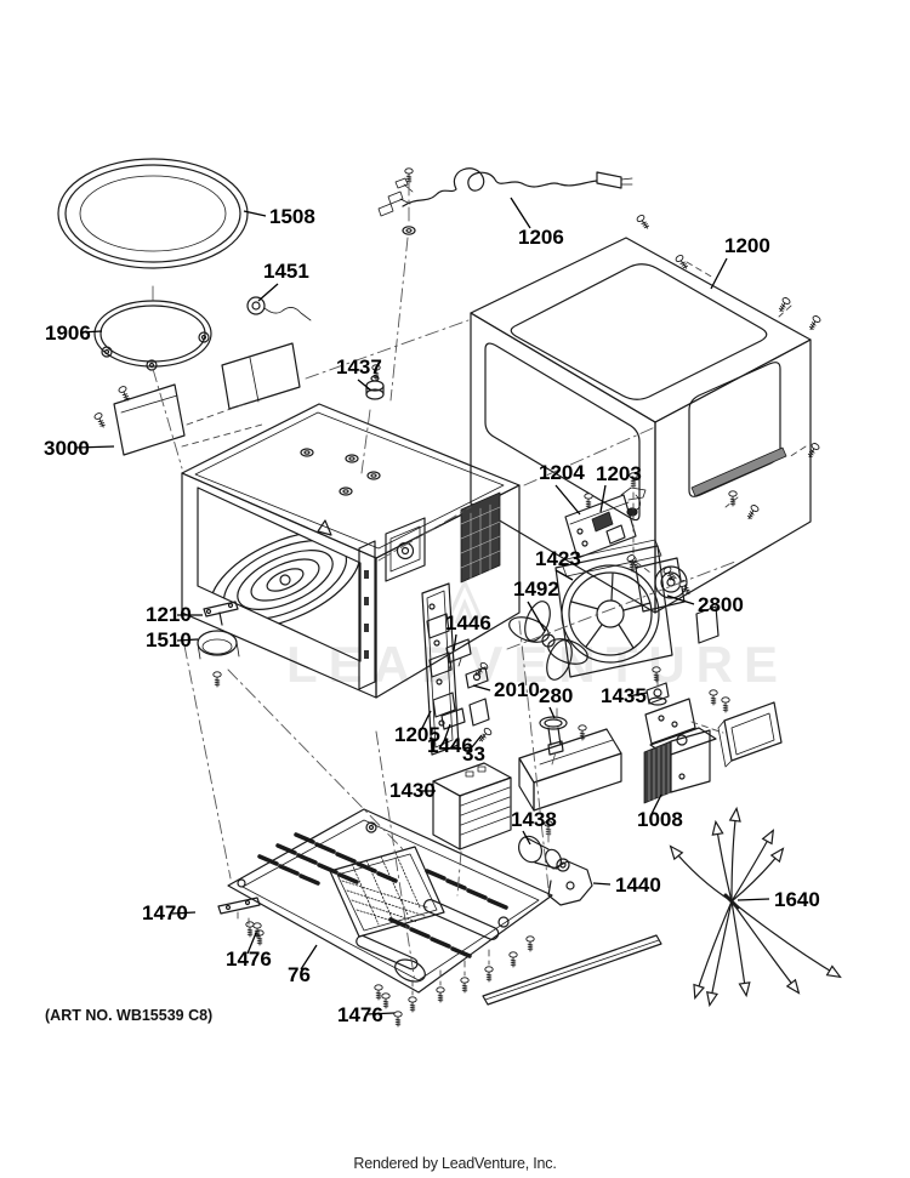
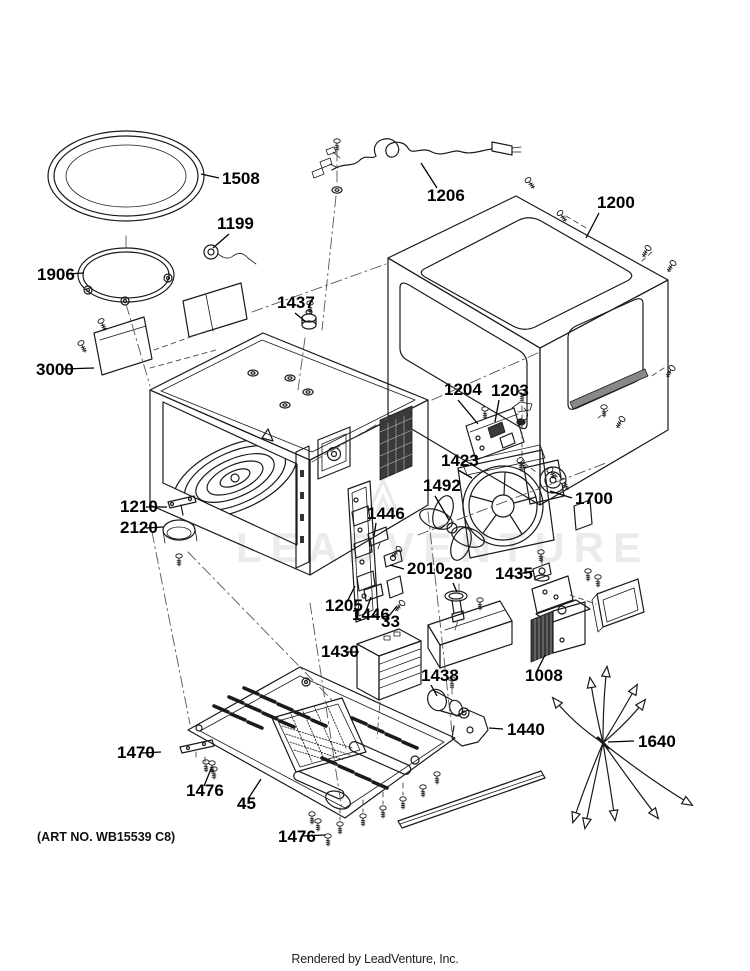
  LEADVENURE
  1508
- 1451
+ 1199
  1906
  3000
  1437
  1206
  1200
  1204
  1203
  1423
  1492
- 2800
+ 1700
  1210
- 1510
+ 2120
  1446
  2010
  280
  1435
  1205
  1446
  33
  1430
  1438
  1008
  1440
  1470
  1476
- 76
+ 45
  1476
  1640
  (ART NO. WB15539 C8)
  Rendered by LeadVenture, Inc.
